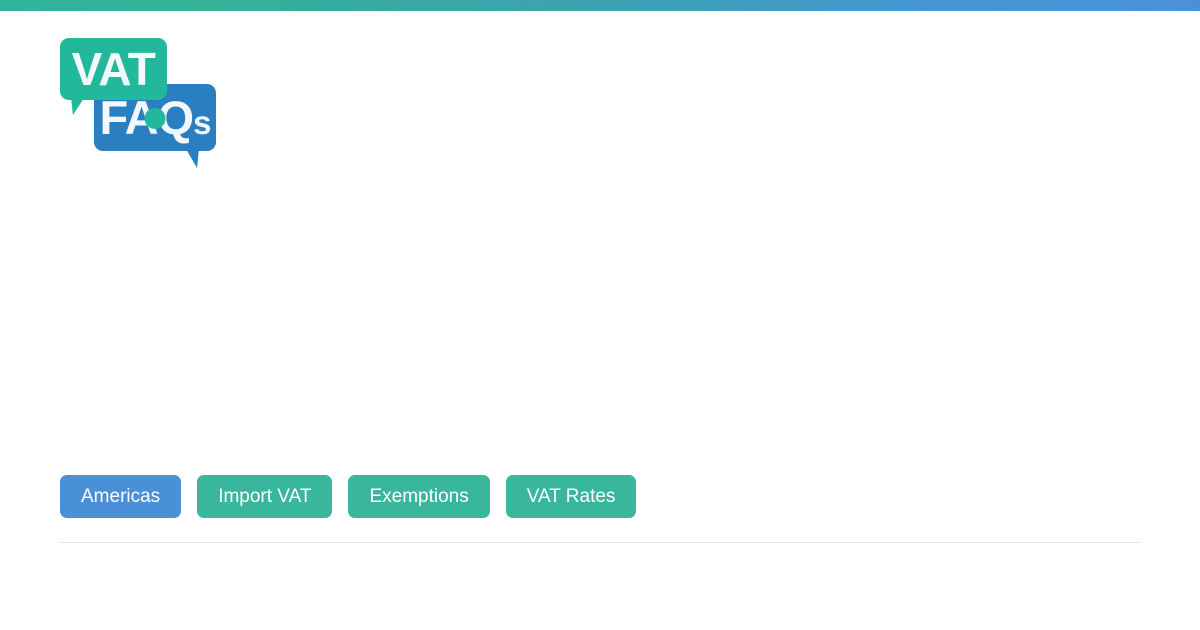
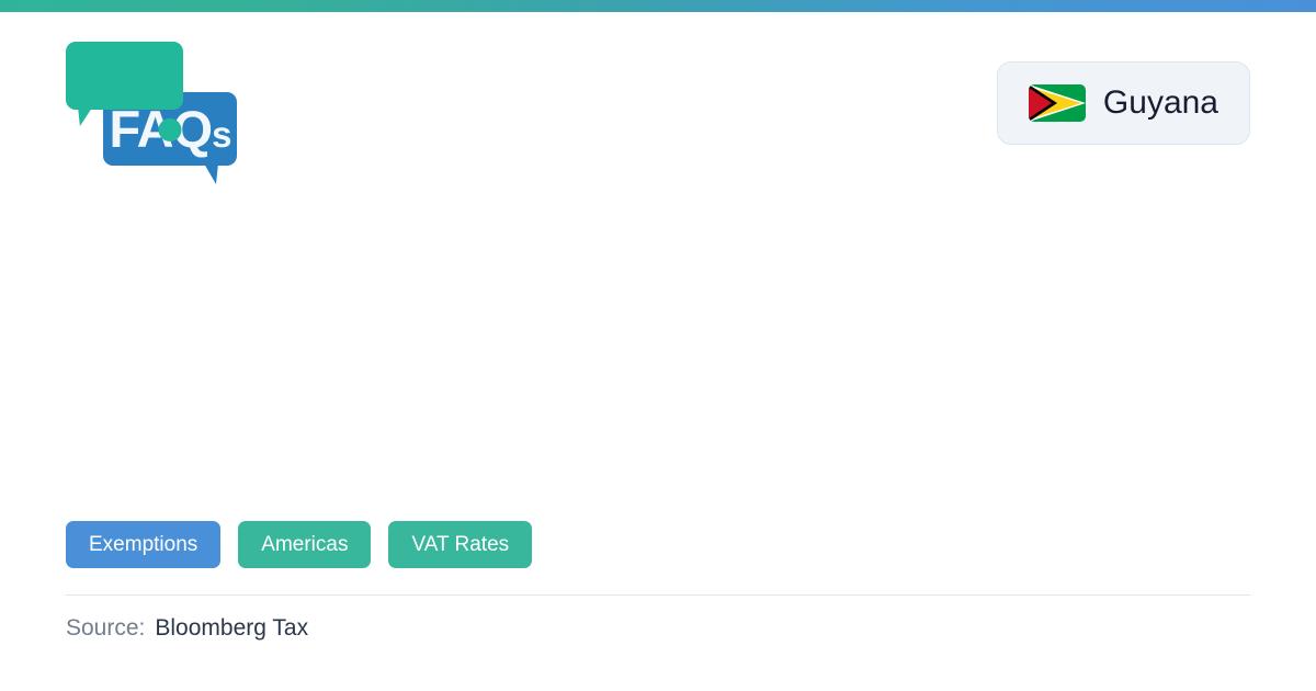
- VAT
  FAQ
  s
+ Guyana
- Americas
+ Exemptions
- Import VAT
- Exemptions
+ Americas
  VAT Rates
+ Source:
+ Bloomberg Tax
